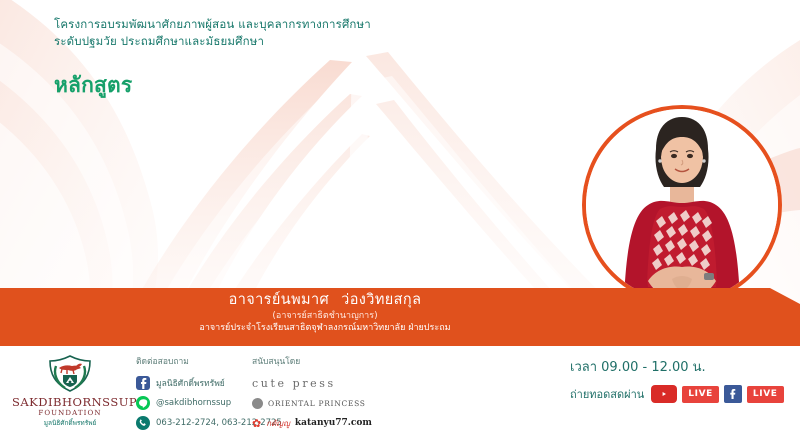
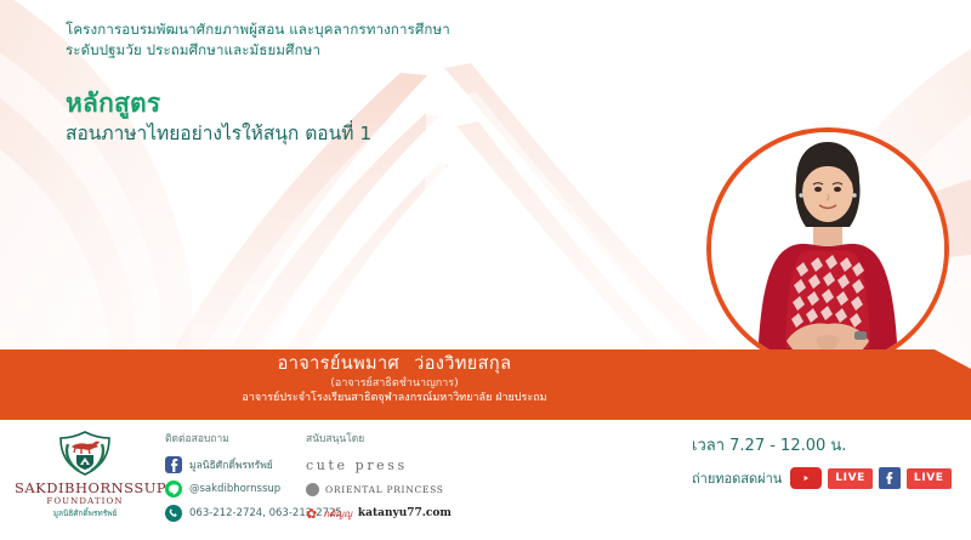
  โครงการอบรมพัฒนาศักยภาพผู้สอน และบุคลากรทางการศึกษา
  ระดับปฐมวัย ประถมศึกษาและมัธยมศึกษา
  หลักสูตร
+ สอนภาษาไทยอย่างไรให้สนุก ตอนที่ 1
  อาจารย์นพมาศ ว่องวิทยสกุล
  (อาจารย์สาธิตชำนาญการ)
  อาจารย์ประจำโรงเรียนสาธิตจุฬาลงกรณ์มหาวิทยาลัย ฝ่ายประถม
  SAKDIBHORNSSUP
  FOUNDATION
  มูลนิธิศักดิ์พรทรัพย์
  ติดต่อสอบถาม
  มูลนิธิศักดิ์พรทรัพย์
  @sakdibhornssup
  063-212-2724, 063-212-2725
  สนับสนุนโดย
  cute press
  ORIENTAL PRINCESS
  ✿
  กตัญญู
  katanyu77.com
- เวลา 09.00 - 12.00 น.
+ เวลา 7.27 - 12.00 น.
  ถ่ายทอดสดผ่าน
  LIVE
  LIVE
